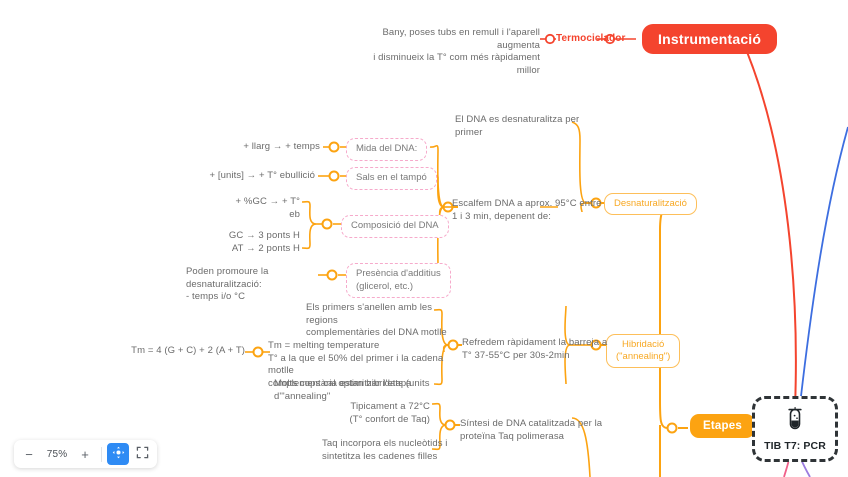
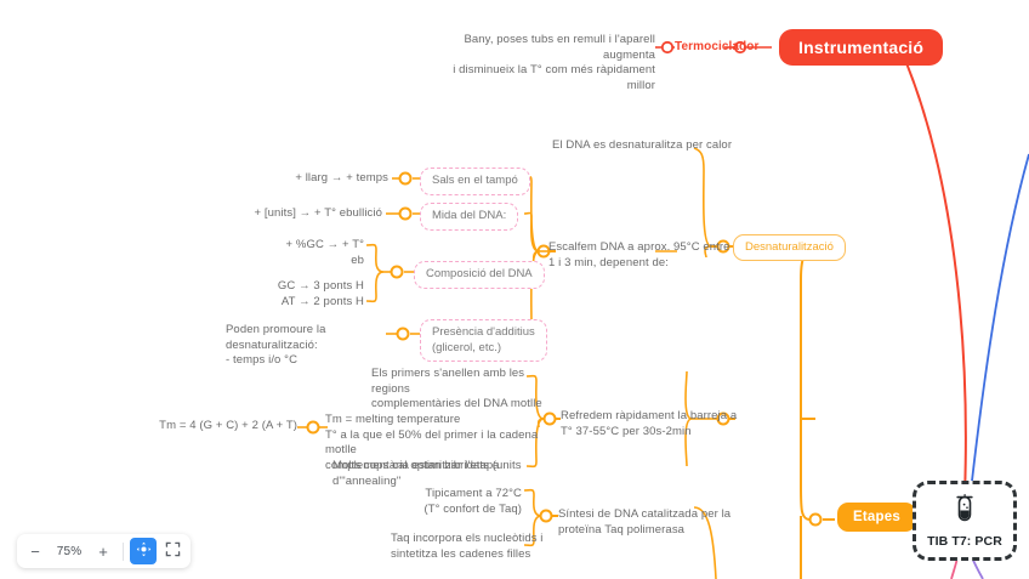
  Instrumentació
  Termociclador
  Bany, poses tubs en remull i l'aparell augmenta
  i disminueix la T° com més ràpidament millor
  Desnaturalització
- El DNA es desnaturalitza per primer
+ El DNA es desnaturalitza per calor
  Escalfem DNA a aprox. 95°C entre
  1 i 3 min, depenent de:
- Mida del DNA:
+ Sals en el tampó
  + llarg → + temps
- Sals en el tampó
+ Mida del DNA:
  + [units] → + T° ebullició
  Composició del DNA
  + %GC → + T°
  eb
  GC → 3 ponts H
  AT → 2 ponts H
  Presència d'additius
  (glicerol, etc.)
  Poden promoure la desnaturalització:
  - temps i/o °C
- Hibridació
- ("annealing")
  Refredem ràpidament la barreja a
  T° 37-55°C per 30s-2min
  Els primers s'anellen amb les regions
  complementàries del DNA motlle
  Tm = melting temperature
  T° a la que el 50% del primer i la cadena motlle
  complementària estan hibridats (units
  Molts cops cal optimitzar l'etapa d'"annealing"
  Tm = 4 (G + C) + 2 (A + T)
  Síntesi de DNA catalitzada per la
  proteïna Taq polimerasa
  Tipicament a 72°C
  (T° confort de Taq)
  Taq incorpora els nucleòtids i
  sintetitza les cadenes filles
  Etapes
  TIB T7: PCR
  −
  75%
  +
